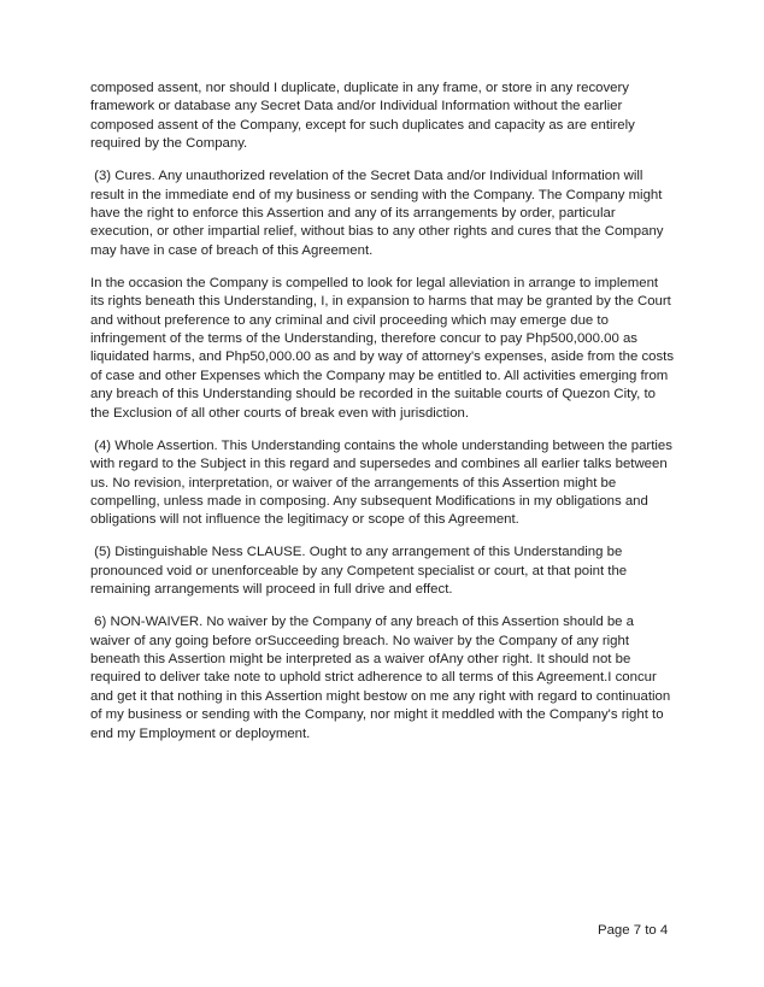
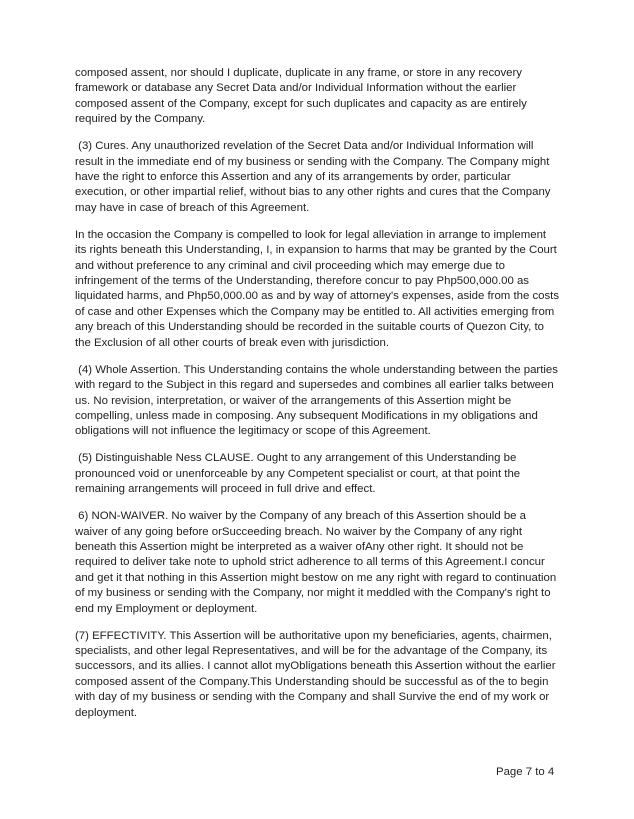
  composed assent, nor should I duplicate, duplicate in any frame, or store in any recovery
  framework or database any Secret Data and/or Individual Information without the earlier
  composed assent of the Company, except for such duplicates and capacity as are entirely
  required by the Company.
  (3) Cures. Any unauthorized revelation of the Secret Data and/or Individual Information will
  result in the immediate end of my business or sending with the Company. The Company might
  have the right to enforce this Assertion and any of its arrangements by order, particular
  execution, or other impartial relief, without bias to any other rights and cures that the Company
  may have in case of breach of this Agreement.
  In the occasion the Company is compelled to look for legal alleviation in arrange to implement
  its rights beneath this Understanding, I, in expansion to harms that may be granted by the Court
  and without preference to any criminal and civil proceeding which may emerge due to
  infringement of the terms of the Understanding, therefore concur to pay Php500,000.00 as
  liquidated harms, and Php50,000.00 as and by way of attorney's expenses, aside from the costs
  of case and other Expenses which the Company may be entitled to. All activities emerging from
  any breach of this Understanding should be recorded in the suitable courts of Quezon City, to
  the Exclusion of all other courts of break even with jurisdiction.
  (4) Whole Assertion. This Understanding contains the whole understanding between the parties
  with regard to the Subject in this regard and supersedes and combines all earlier talks between
  us. No revision, interpretation, or waiver of the arrangements of this Assertion might be
  compelling, unless made in composing. Any subsequent Modifications in my obligations and
  obligations will not influence the legitimacy or scope of this Agreement.
  (5) Distinguishable Ness CLAUSE. Ought to any arrangement of this Understanding be
  pronounced void or unenforceable by any Competent specialist or court, at that point the
  remaining arrangements will proceed in full drive and effect.
  6) NON-WAIVER. No waiver by the Company of any breach of this Assertion should be a
  waiver of any going before orSucceeding breach. No waiver by the Company of any right
  beneath this Assertion might be interpreted as a waiver ofAny other right. It should not be
  required to deliver take note to uphold strict adherence to all terms of this Agreement.I concur
  and get it that nothing in this Assertion might bestow on me any right with regard to continuation
  of my business or sending with the Company, nor might it meddled with the Company's right to
  end my Employment or deployment.
+ (7) EFFECTIVITY. This Assertion will be authoritative upon my beneficiaries, agents, chairmen,
+ specialists, and other legal Representatives, and will be for the advantage of the Company, its
+ successors, and its allies. I cannot allot myObligations beneath this Assertion without the earlier
+ composed assent of the Company.This Understanding should be successful as of the to begin
+ with day of my business or sending with the Company and shall Survive the end of my work or
+ deployment.
  Page 7 to 4
